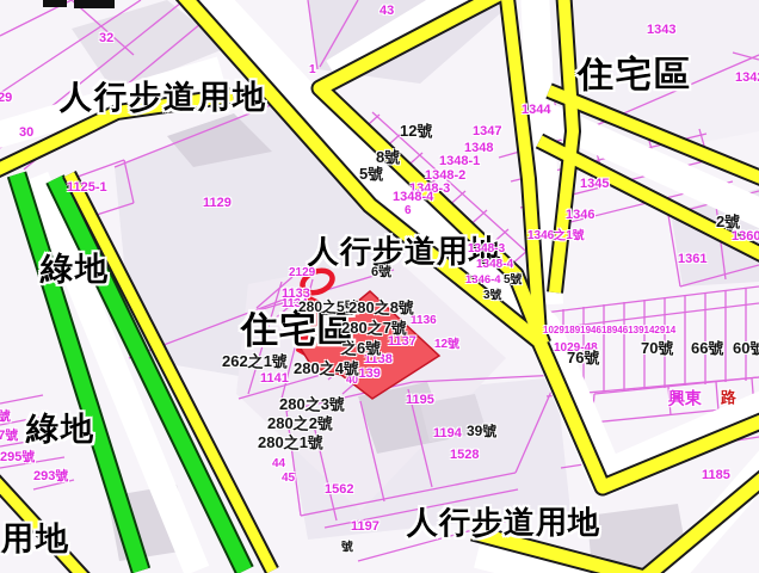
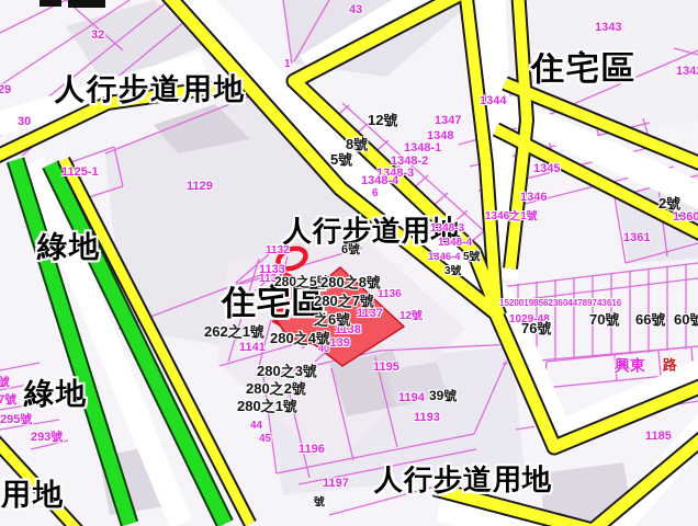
  人行步道用地
  人行步道用地
  人行步道用地
  住宅區
  住宅區
  綠地
  綠地
  32
  29
  30
  43
  1
  1343
  1344
  134
  1345
  1346
  1346之1號
  1347
  1348
  1348-1
  1348-2
  1348-3
  1348-4
  6
  1348-3
  1348-4
  1346-4
  1360
  1361
  1029-48
- 1029189194618946139142914
+ 1520019856236044789743616
  1185
  興東
  1125-1
  1129
  1133
  1134
- 2129
+ 1132
  1136
  1137
  1138
  1139
  12號
  40
  1141
  44
  45
  1195
  1194
- 1528
+ 1193
- 1562
+ 1196
  1197
  295號
  293號
  號
  12號
  8號
  5號
  2號
  280之5號
  6號
  280之8號
  280之7號
  之6號
  262之1號
  280之4號
  280之3號
  280之2號
  280之1號
  76號
  70號
  66號
  60號
  39號
  5號
  3號
  號
  路
